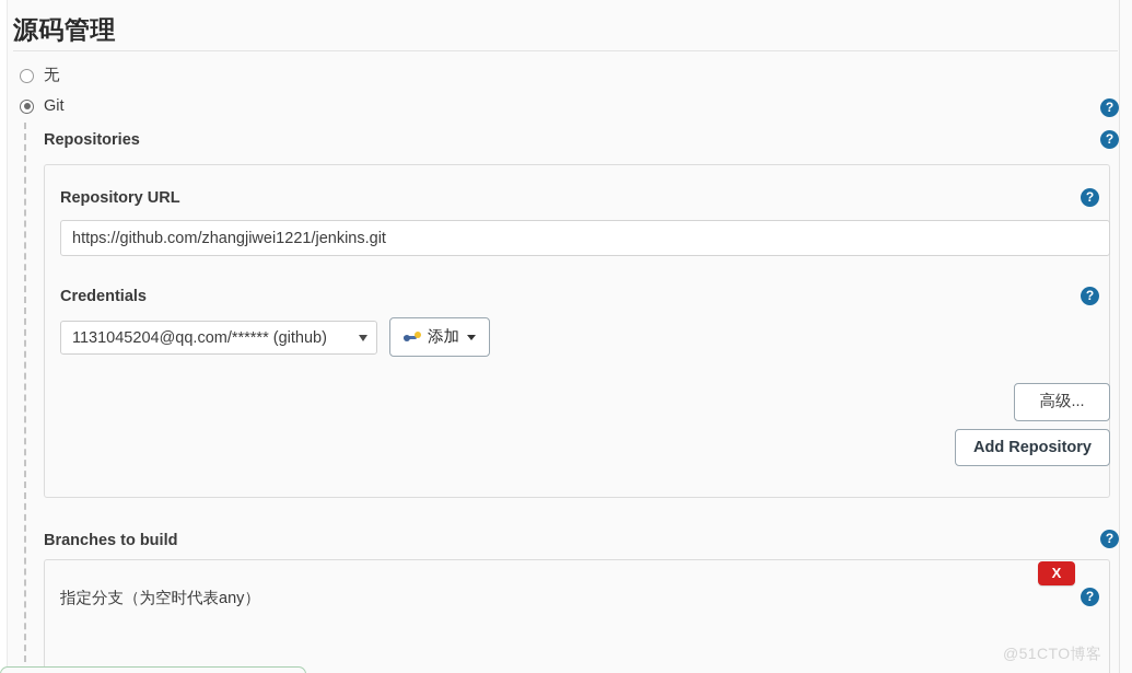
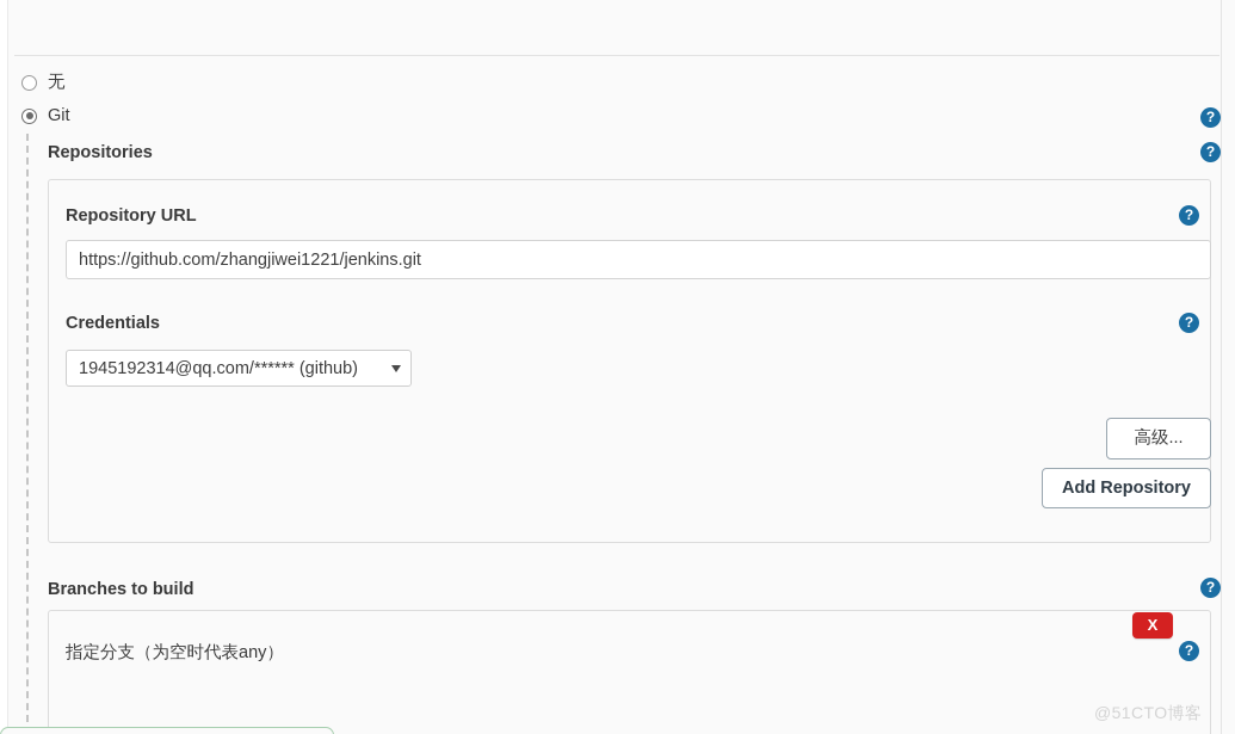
- 源码管理
  无
  Git
  ?
  ?
  Repositories
  Repository URL
  https://github.com/zhangjiwei1221/jenkins.git
  ?
  Credentials
  ?
- 1131045204@qq.com/****** (github)
+ 1945192314@qq.com/****** (github)
- 添加
  高级...
  Add Repository
  Branches to build
  ?
  X
  指定分支（为空时代表any）
  ?
  @51CTO博客
